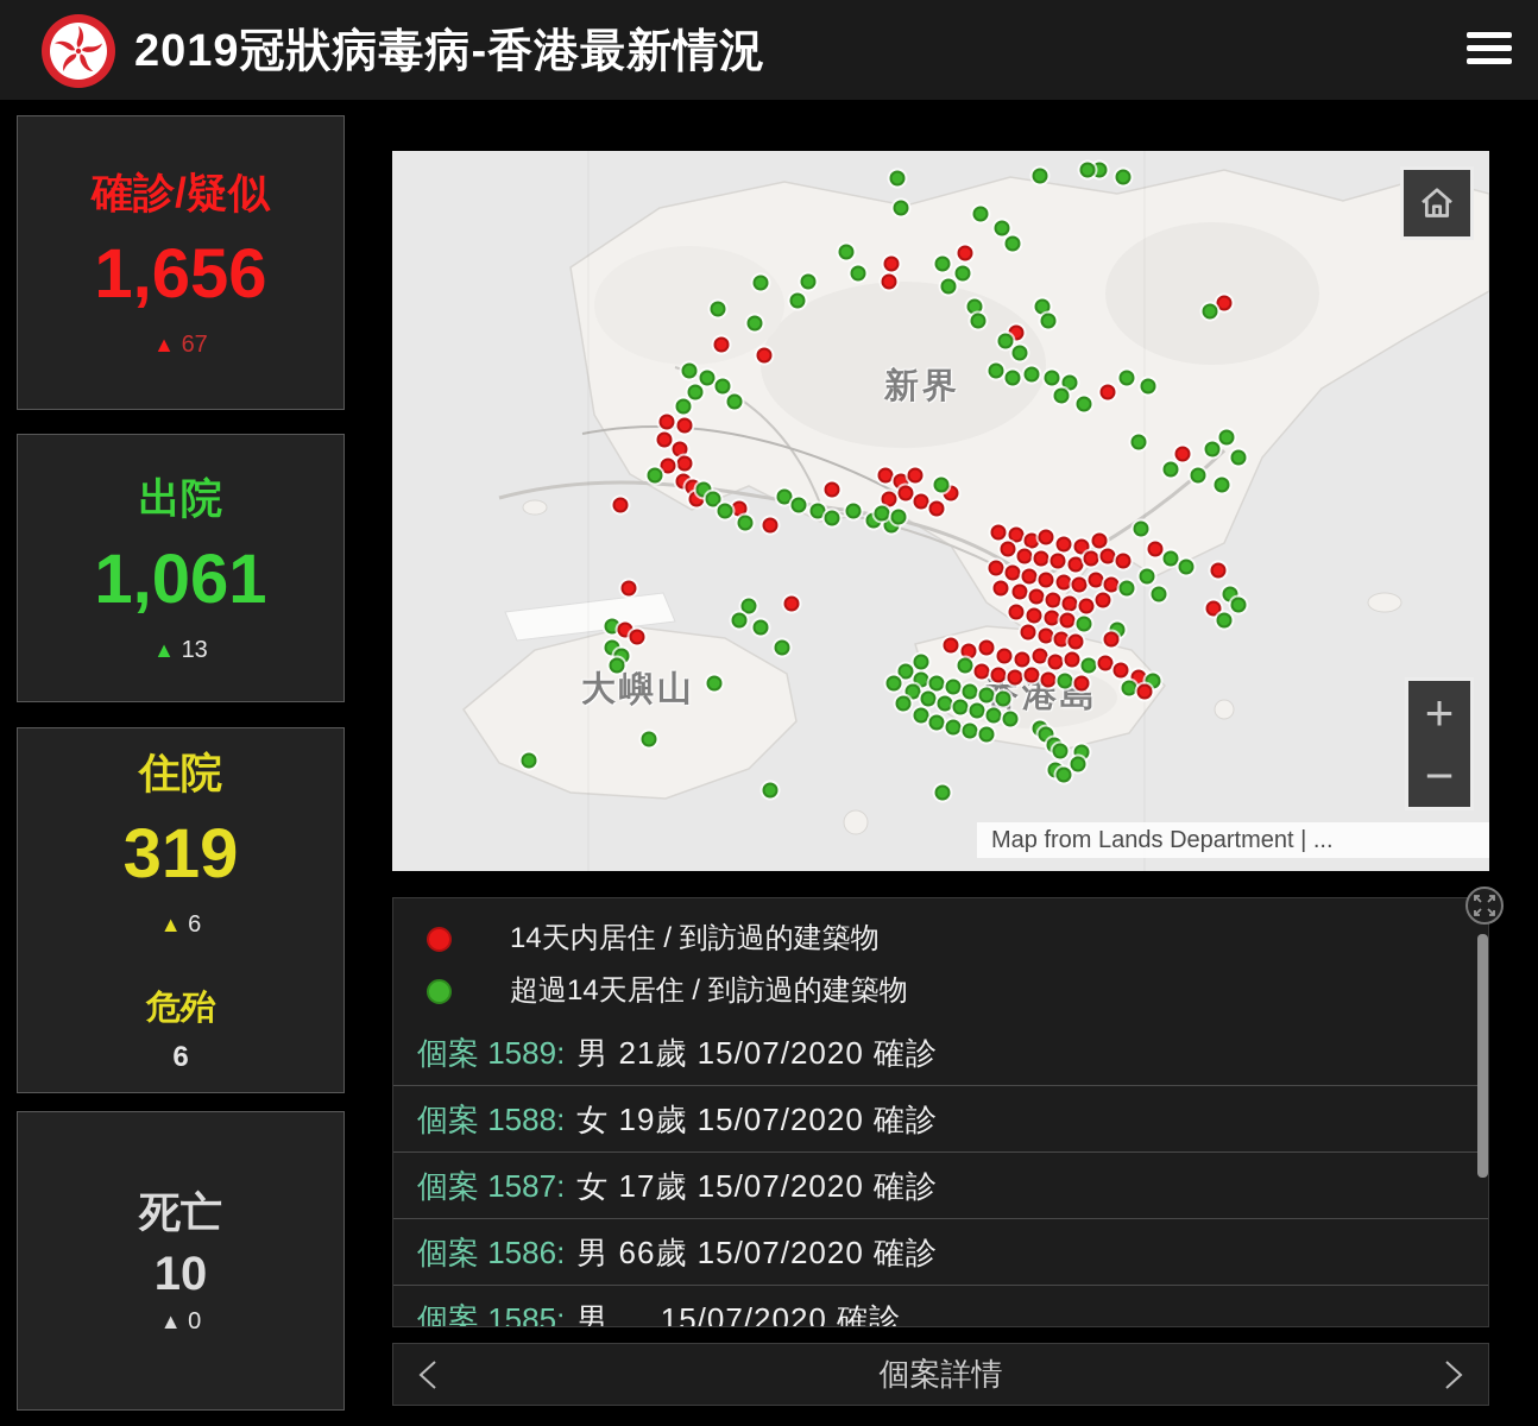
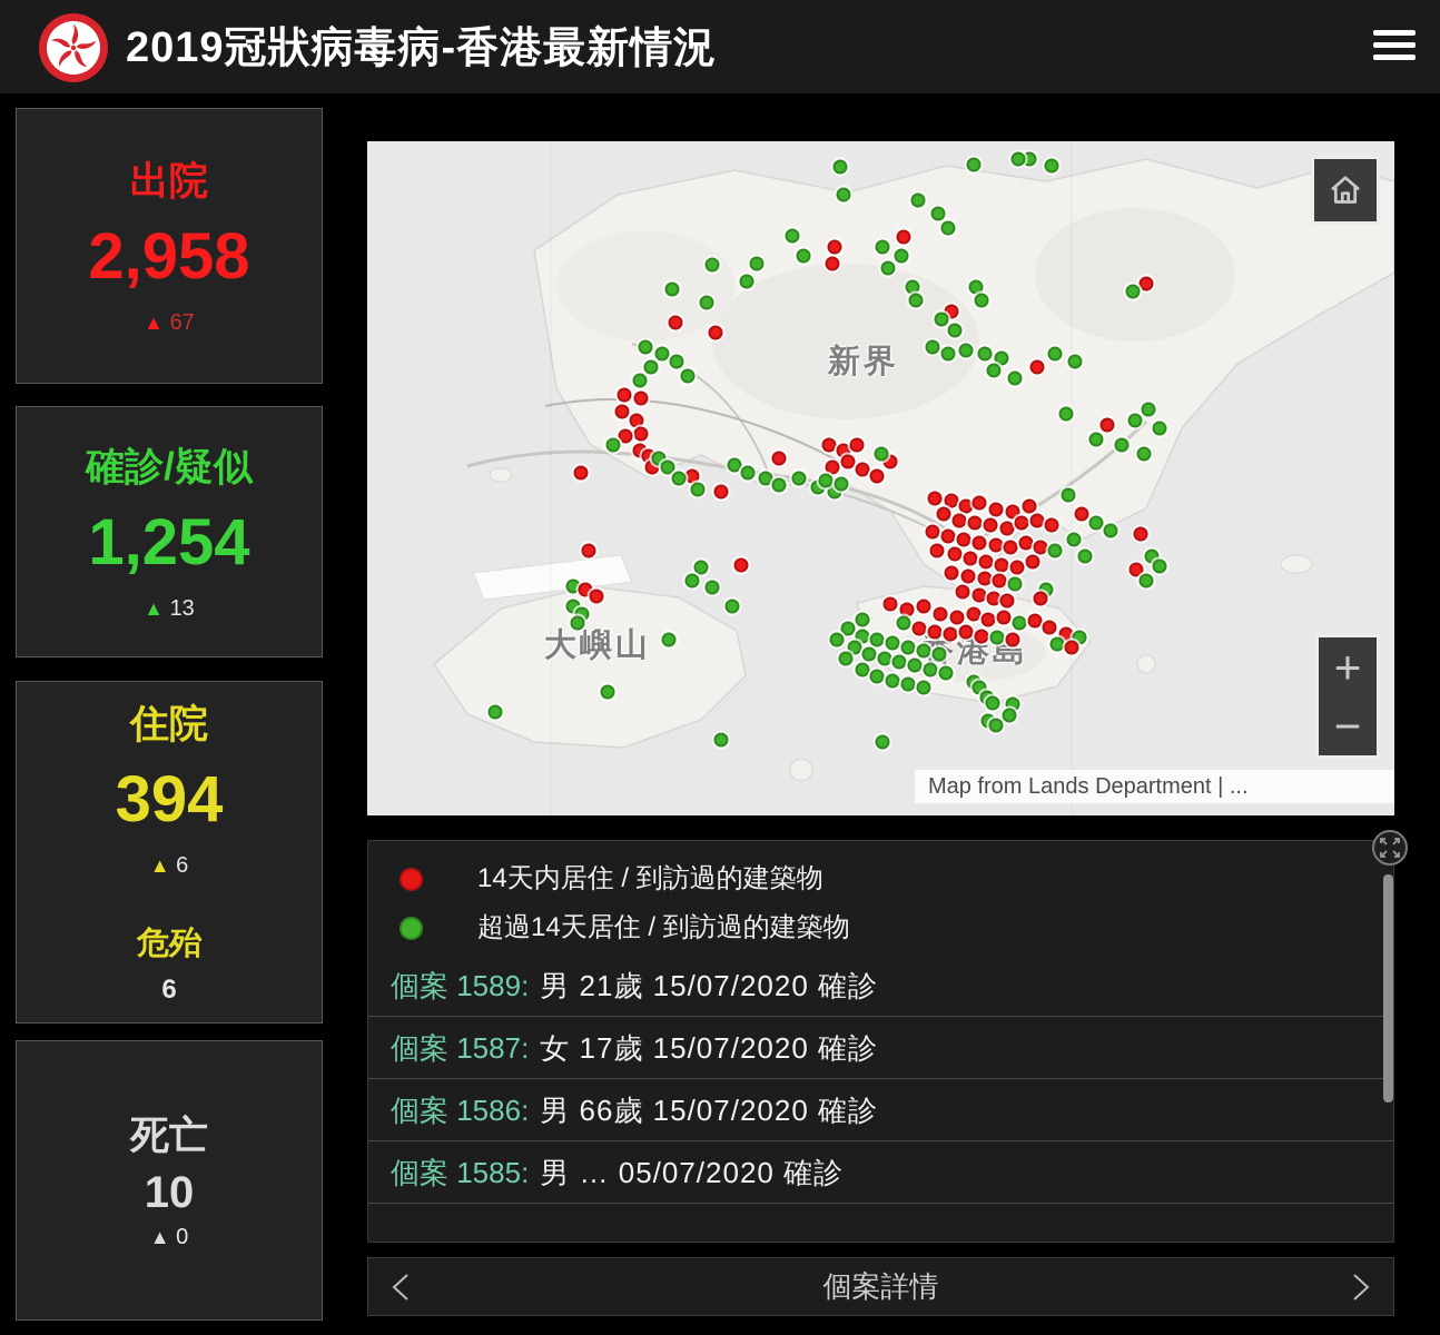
  2019冠狀病毒病-香港最新情況
- 確診/疑似
+ 出院
- 1,656
+ 2,958
  ▲ 67
- 出院
+ 確診/疑似
- 1,061
+ 1,254
  ▲ 13
  住院
- 319
+ 394
  ▲ 6
  危殆
  6
  死亡
  10
  ▲ 0
  新界
  大嶼山
  +
  −
  Map from Lands Department | ...
  14天内居住 / 到訪過的建築物
  超過14天居住 / 到訪過的建築物
  個案 1589: 男 21歲 15/07/2020 確診
- 個案 1588: 女 19歲 15/07/2020 確診
  個案 1587: 女 17歲 15/07/2020 確診
  個案 1586: 男 66歲 15/07/2020 確診
- 個案 1585: 男 … 15/07/2020 確診
+ 個案 1585: 男 … 05/07/2020 確診
  個案詳情
